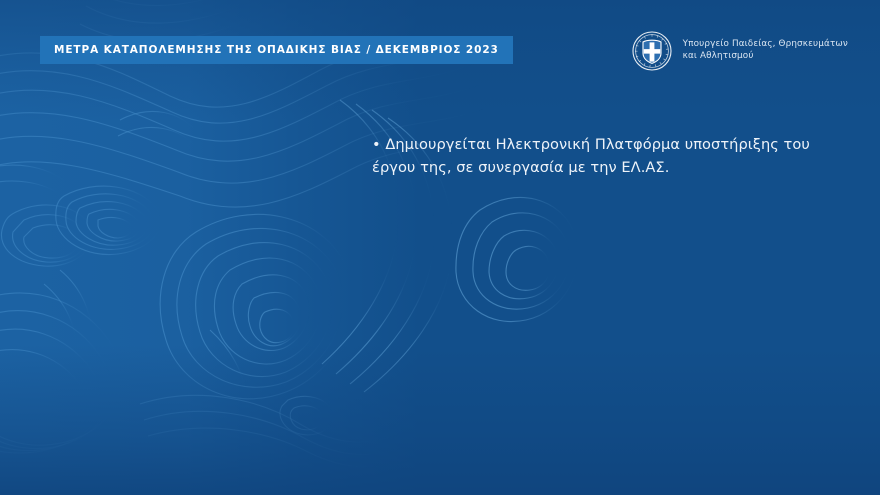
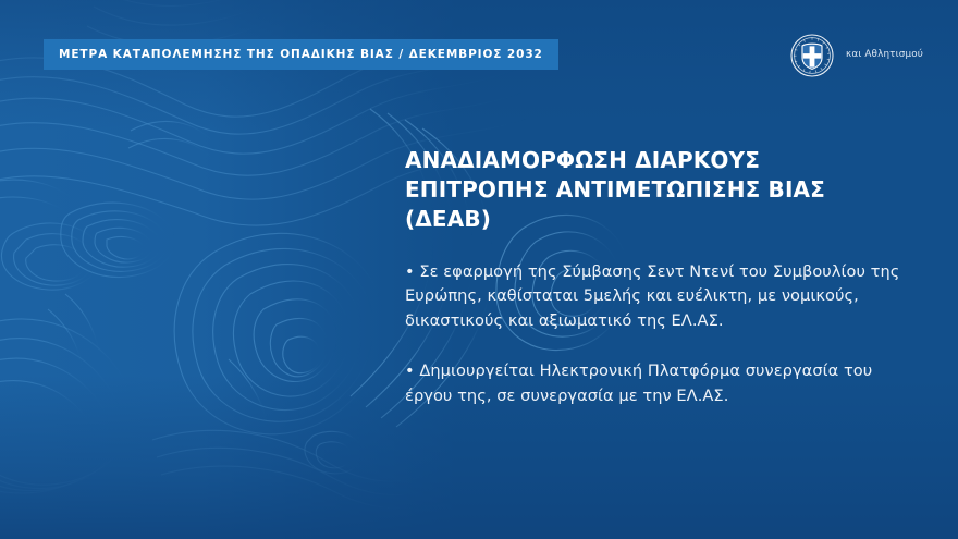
- ΜΕΤΡΑ ΚΑΤΑΠΟΛΕΜΗΣΗΣ ΤΗΣ ΟΠΑΔΙΚΗΣ ΒΙΑΣ / ΔΕΚΕΜΒΡΙΟΣ 2023
+ ΜΕΤΡΑ ΚΑΤΑΠΟΛΕΜΗΣΗΣ ΤΗΣ ΟΠΑΔΙΚΗΣ ΒΙΑΣ / ΔΕΚΕΜΒΡΙΟΣ 2032
- Υπουργείο Παιδείας, Θρησκευμάτων
  και Αθλητισμού
+ ΑΝΑΔΙΑΜΟΡΦΩΣΗ ΔΙΑΡΚΟΥΣ ΕΠΙΤΡΟΠΗΣ ΑΝΤΙΜΕΤΩΠΙΣΗΣ ΒΙΑΣ (ΔΕΑΒ)
+ • Σε εφαρμογή της Σύμβασης Σεντ Ντενί του Συμβουλίου της Ευρώπης, καθίσταται 5μελής και ευέλικτη, με νομικούς, δικαστικούς και αξιωματικό της ΕΛ.ΑΣ.
- • Δημιουργείται Ηλεκτρονική Πλατφόρμα υποστήριξης του έργου της, σε συνεργασία με την ΕΛ.ΑΣ.
+ • Δημιουργείται Ηλεκτρονική Πλατφόρμα συνεργασία του έργου της, σε συνεργασία με την ΕΛ.ΑΣ.
